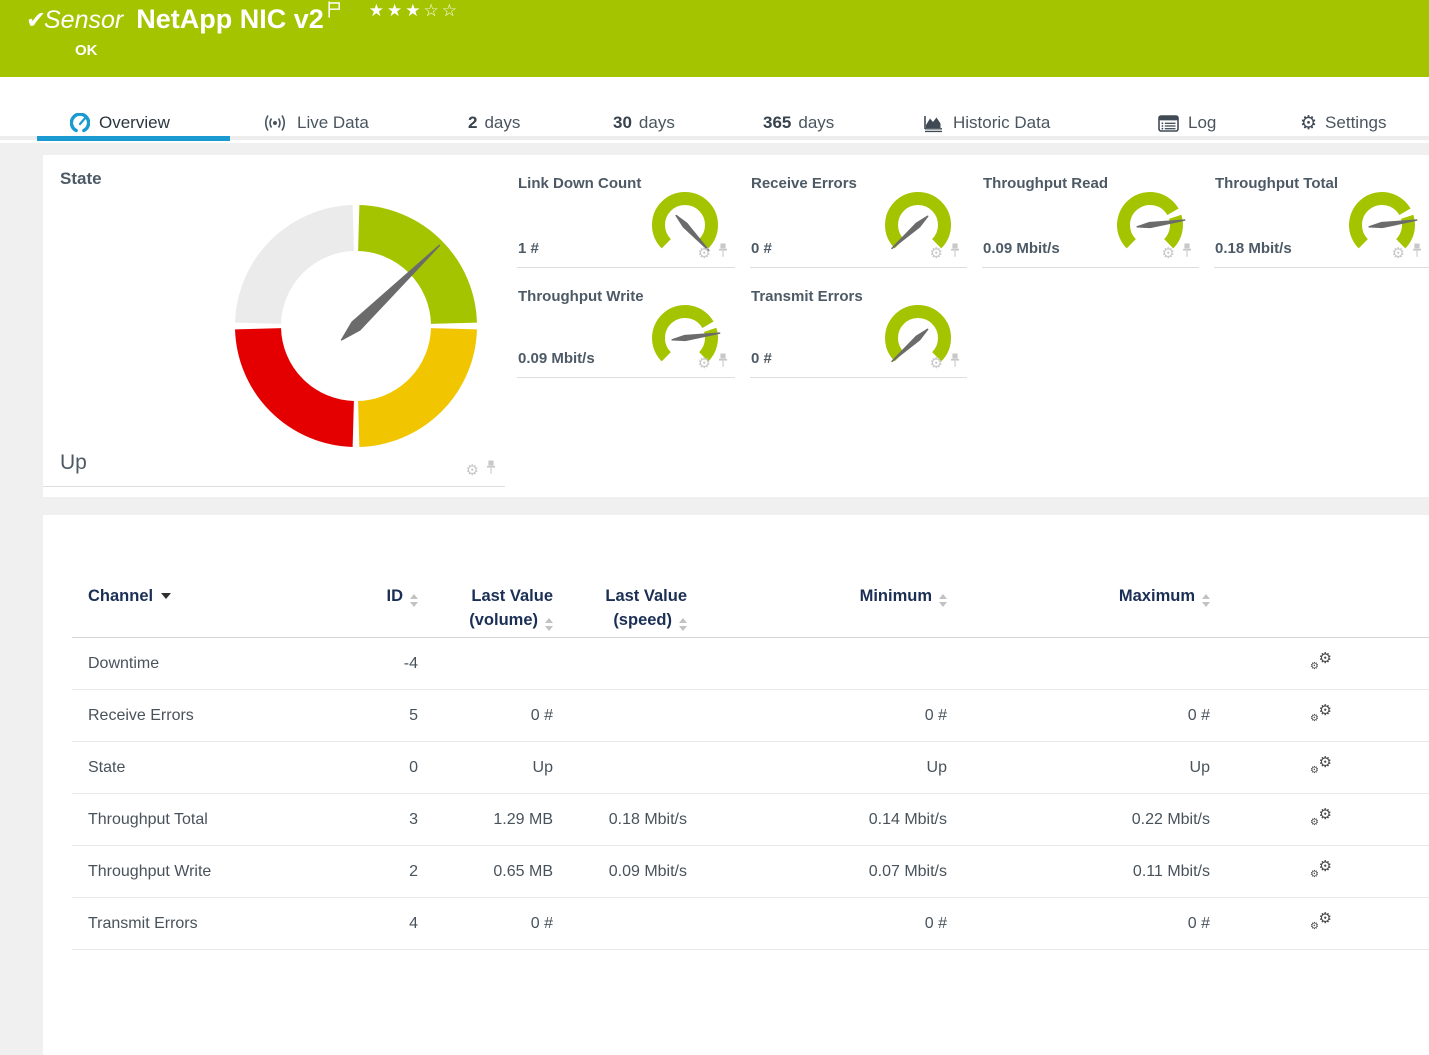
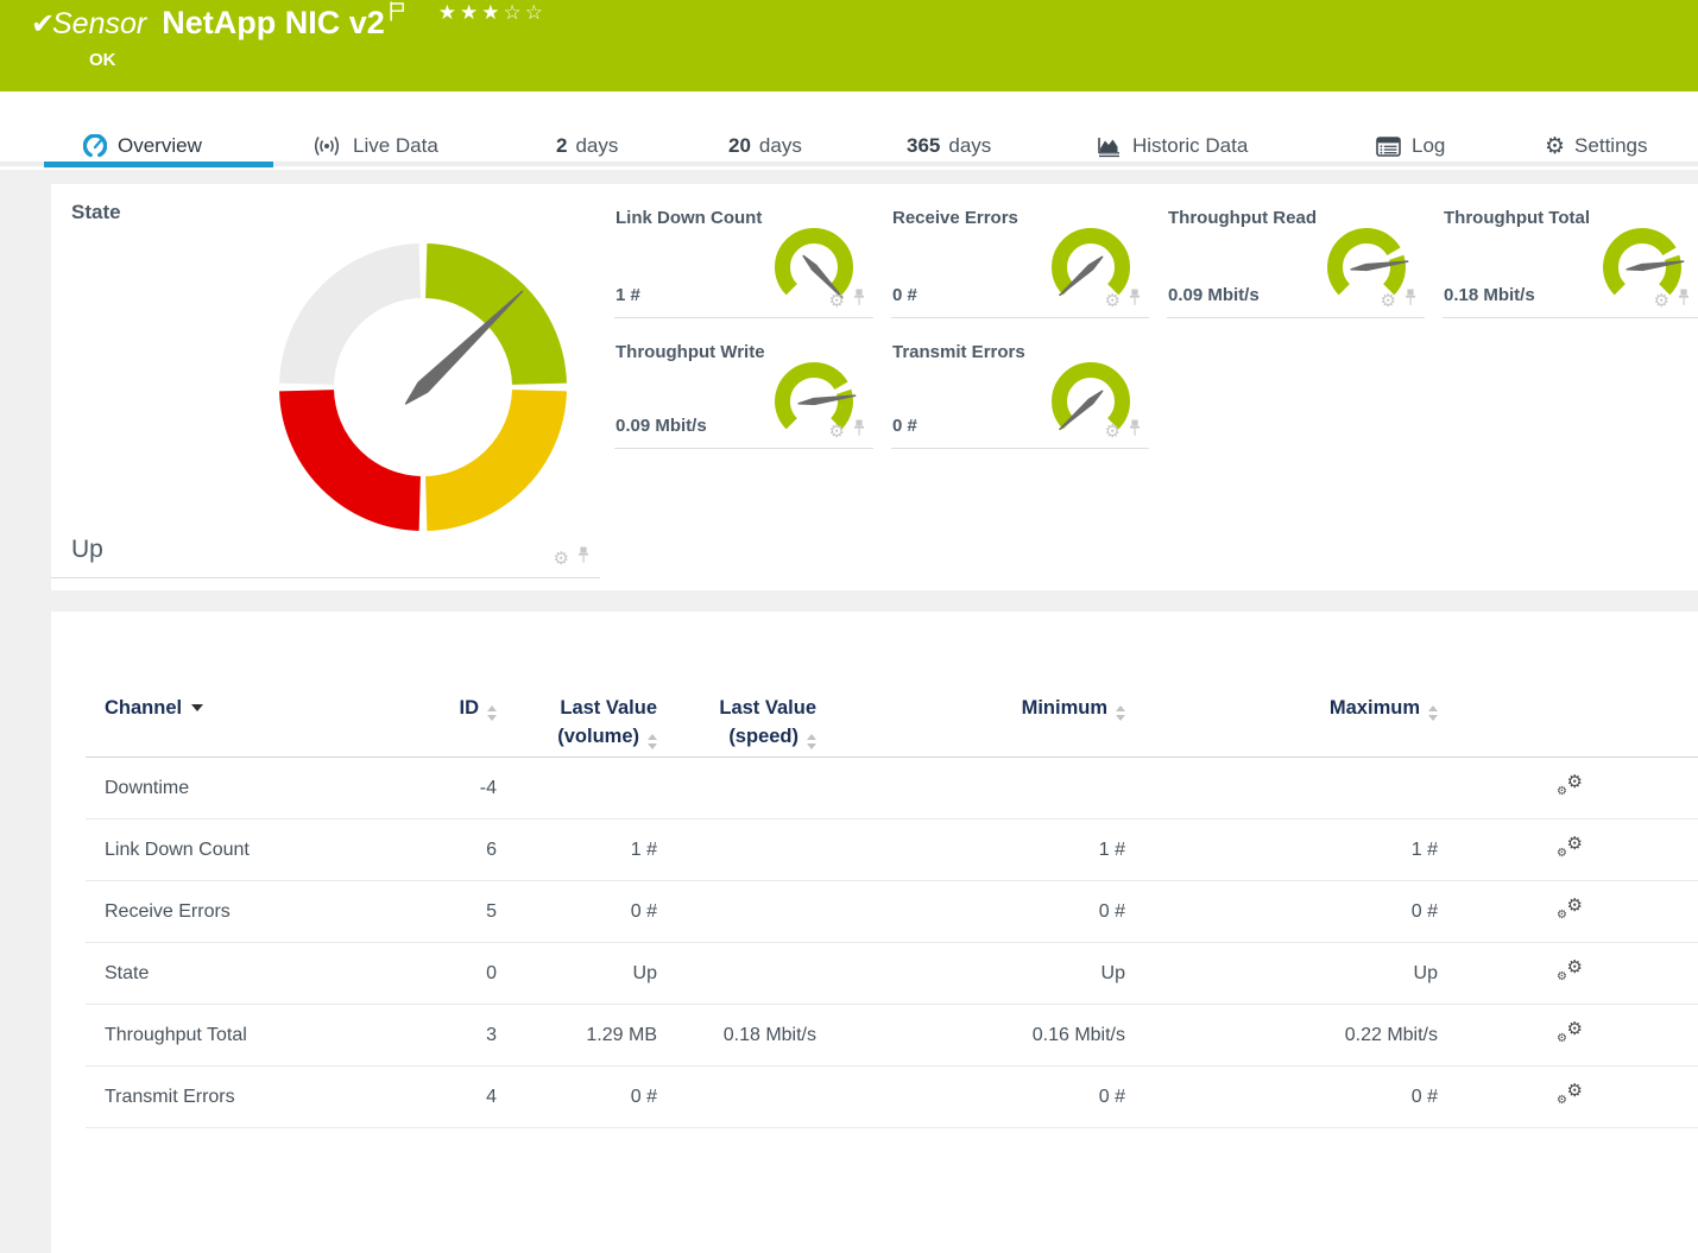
  ✔
  Sensor NetApp NIC v2 ★★★☆☆
  OK
  Overview
  Live Data
  2
  days
- 30
+ 20
  days
  365
  days
  Historic Data
  Log
  ⚙
  Settings
  State
  Up
  ⚙
  Link Down Count
  1 #
  ⚙
  Receive Errors
  0 #
  ⚙
  Throughput Read
  0.09 Mbit/s
  ⚙
  Throughput Total
  0.18 Mbit/s
  ⚙
  Throughput Write
  0.09 Mbit/s
  ⚙
  Transmit Errors
  0 #
  ⚙
  Channel	ID	Last Value (volume)	Last Value (speed)	Minimum	Maximum
  Downtime	-4					⚙⚙
+ Link Down Count	6	1 #		1 #	1 #	⚙⚙
  Receive Errors	5	0 #		0 #	0 #	⚙⚙
  State	0	Up		Up	Up	⚙⚙
- Throughput Total	3	1.29 MB	0.18 Mbit/s	0.14 Mbit/s	0.22 Mbit/s	⚙⚙
+ Throughput Total	3	1.29 MB	0.18 Mbit/s	0.16 Mbit/s	0.22 Mbit/s	⚙⚙
- Throughput Write	2	0.65 MB	0.09 Mbit/s	0.07 Mbit/s	0.11 Mbit/s	⚙⚙
  Transmit Errors	4	0 #		0 #	0 #	⚙⚙
